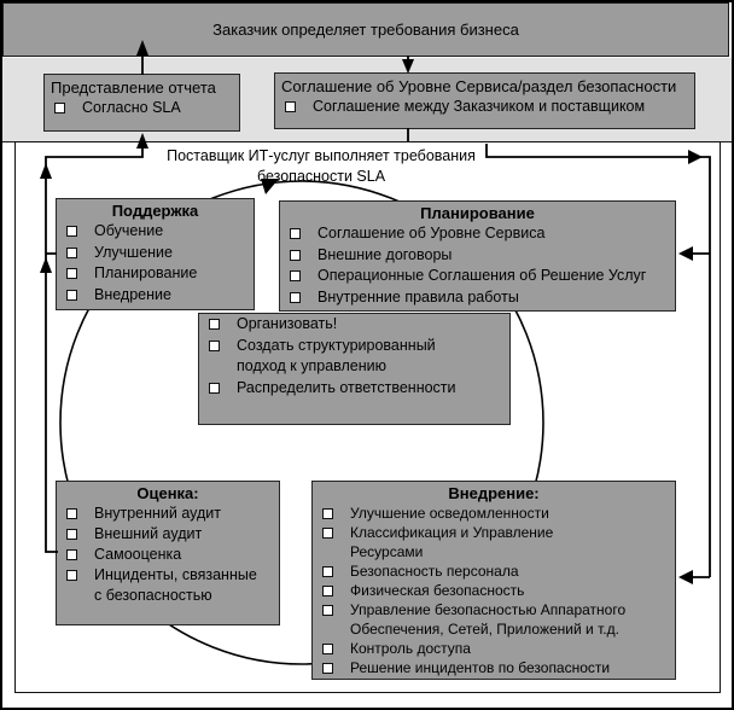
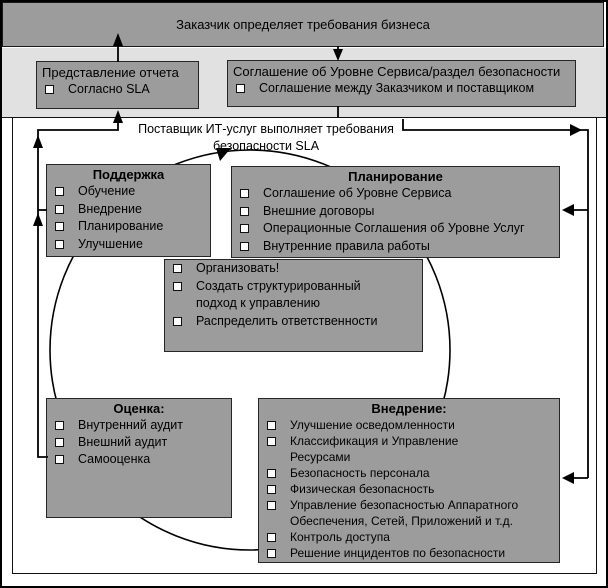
  Заказчик определяет требования бизнеса
  Представление отчета
  Согласно SLA
  Соглашение об Уровне Сервиса/раздел безопасности
  Соглашение между Заказчиком и поставщиком
  Поставщик ИТ-услуг выполняет требования
  безопасности SLA
  Поддержка
  Обучение
- Улучшение
+ Внедрение
  Планирование
- Внедрение
+ Улучшение
  Планирование
  Соглашение об Уровне Сервиса
  Внешние договоры
- Операционные Соглашения об Решение Услуг
+ Операционные Соглашения об Уровне Услуг
  Внутренние правила работы
  Организовать!
  Создать структурированный
  подход к управлению
  Распределить ответственности
  Оценка:
  Внутренний аудит
  Внешний аудит
  Самооценка
- Инциденты, связанные
- с безопасностью
  Внедрение:
  Улучшение осведомленности
  Классификация и Управление
  Ресурсами
  Безопасность персонала
  Физическая безопасность
  Управление безопасностью Аппаратного
  Обеспечения, Сетей, Приложений и т.д.
  Контроль доступа
  Решение инцидентов по безопасности
